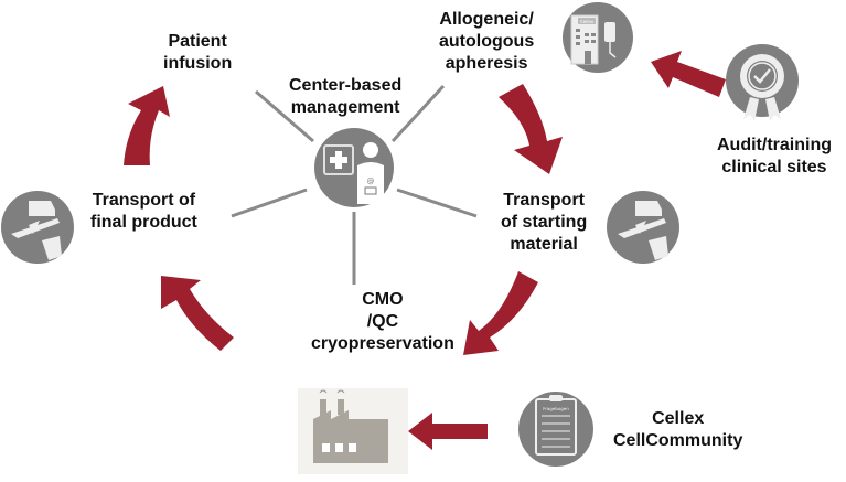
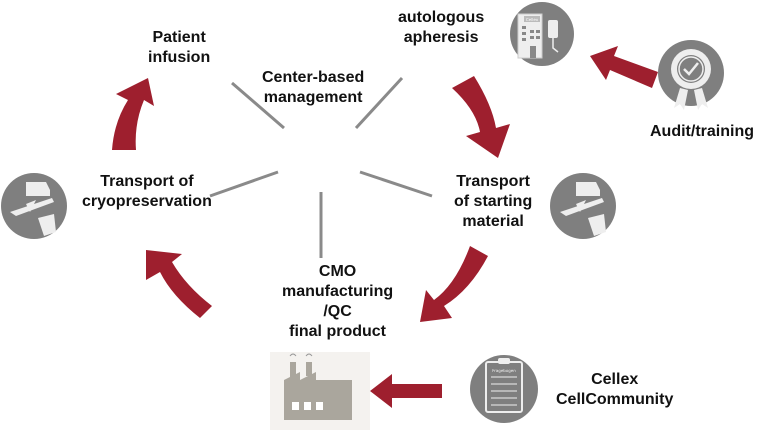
- @
  Patient
  infusion
  Center-based
  management
- Allogeneic/
  autologous
  apheresis
  Audit/training
- clinical sites
  Transport
  of starting
  material
  Transport of
- final product
+ cryopreservation
  CMO
+ manufacturing
  /QC
- cryopreservation
+ final product
  Cellex
  CellCommunity
